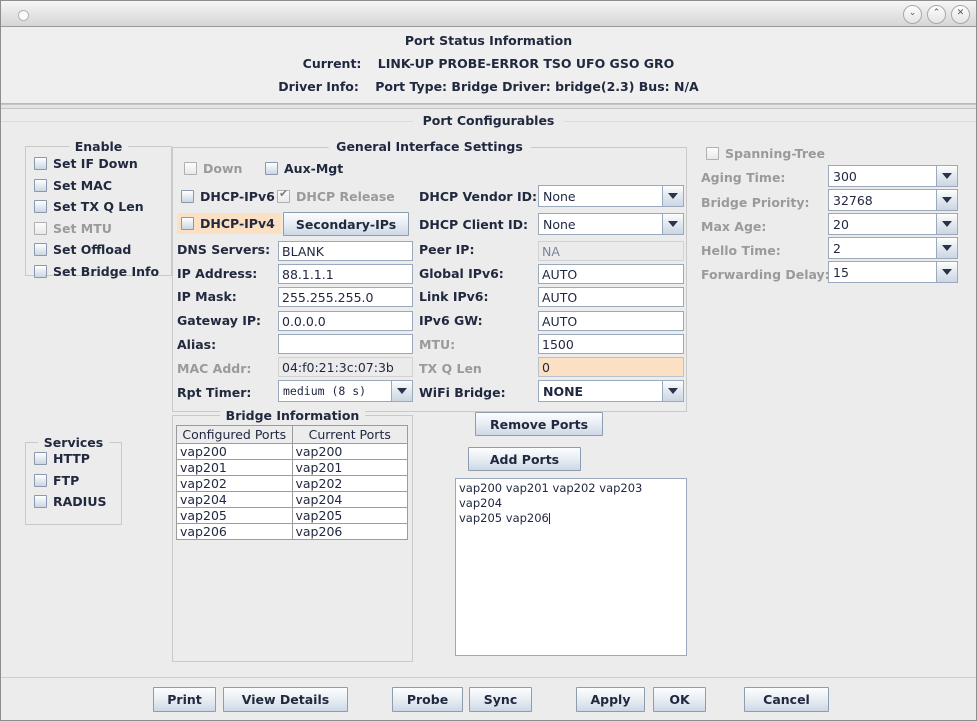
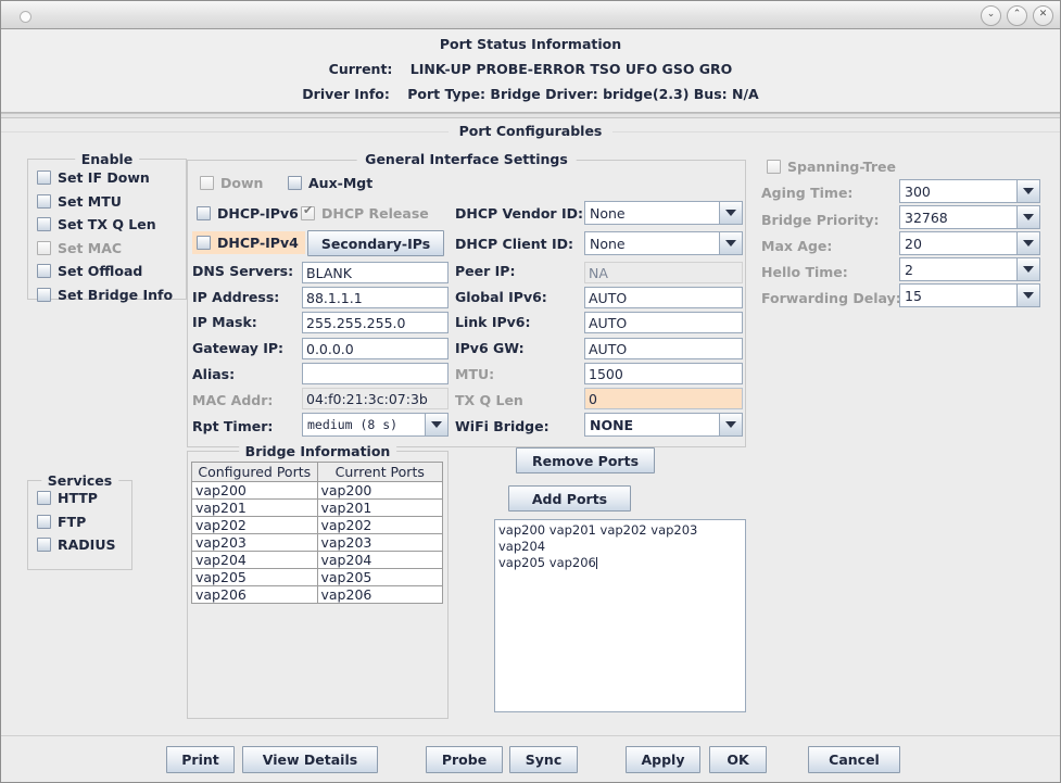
  ⌄
  ⌃
  ✕
  Port Status Information
  Current: LINK-UP PROBE-ERROR TSO UFO GSO GRO
  Driver Info: Port Type: Bridge Driver: bridge(2.3) Bus: N/A
  Port Configurables
  Enable
  Set IF Down
- Set MAC
+ Set MTU
  Set TX Q Len
- Set MTU
+ Set MAC
  Set Offload
  Set Bridge Info
  Services
  HTTP
  FTP
  RADIUS
  General Interface Settings
  Down
  Aux-Mgt
  DHCP-IPv6
  DHCP Release
  DHCP Vendor ID:
  None
  DHCP-IPv4
  Secondary-IPs
  DHCP Client ID:
  None
  DNS Servers:
  BLANK
  Peer IP:
  NA
  IP Address:
  88.1.1.1
  Global IPv6:
  AUTO
  IP Mask:
  255.255.255.0
  Link IPv6:
  AUTO
  Gateway IP:
  0.0.0.0
  IPv6 GW:
  AUTO
  Alias:
  MTU:
  1500
  MAC Addr:
  04:f0:21:3c:07:3b
  TX Q Len
  0
  Rpt Timer:
  medium (8 s)
  WiFi Bridge:
  NONE
  Spanning-Tree
  Aging Time:
  300
  Bridge Priority:
  32768
  Max Age:
  20
  Hello Time:
  2
  Forwarding Delay
  15
  Bridge Information
  Configured Ports	Current Ports
  vap200	vap200
  vap201	vap201
  vap202	vap202
+ vap203	vap203
  vap204	vap204
  vap205	vap205
  vap206	vap206
  Remove Ports
  Add Ports
  vap200 vap201 vap202 vap203 vap204
  vap205 vap206
  Print
  View Details
  Probe
  Sync
  Apply
  OK
  Cancel
